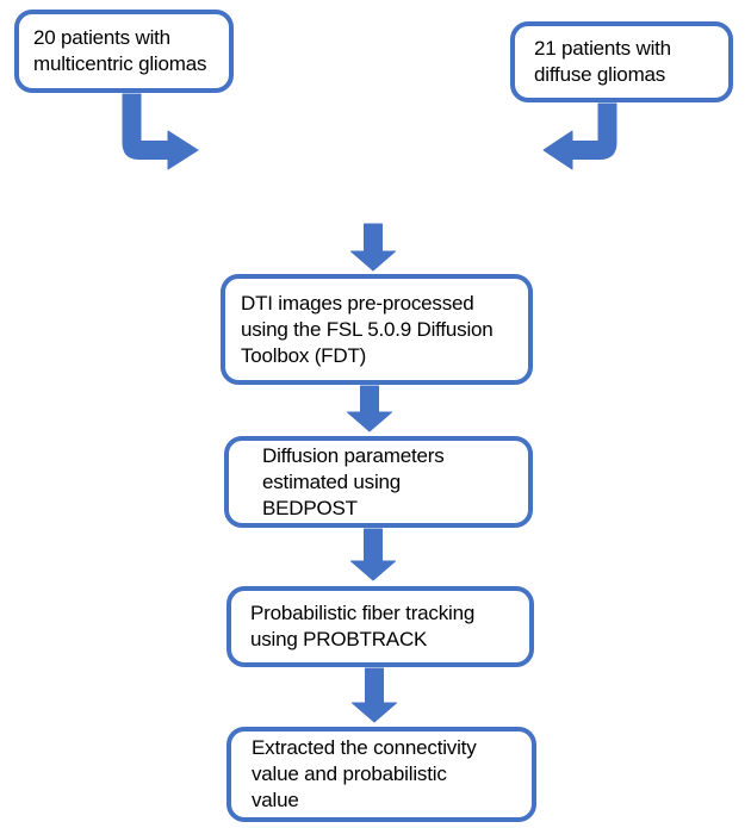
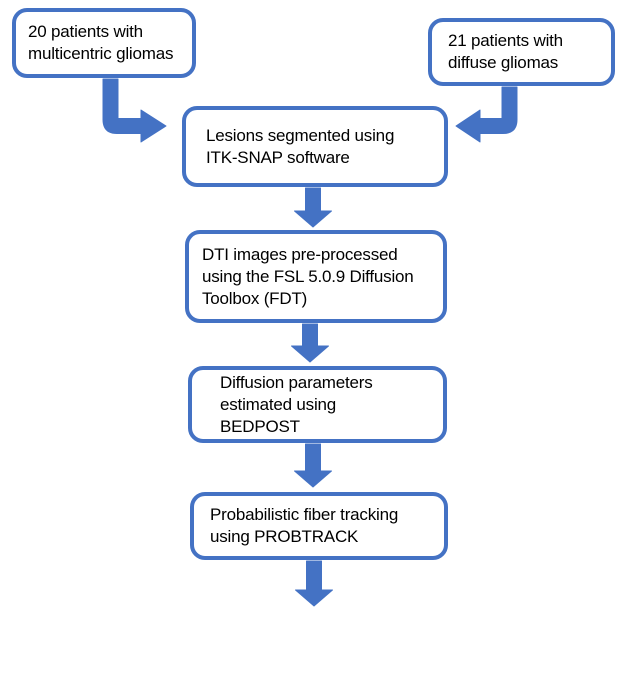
  20 patients with
  multicentric gliomas
  21 patients with
  diffuse gliomas
+ Lesions segmented using
+ ITK-SNAP software
  DTI images pre-processed
  using the FSL 5.0.9 Diffusion
  Toolbox (FDT)
  Diffusion parameters
  estimated using
  BEDPOST
  Probabilistic fiber tracking
  using PROBTRACK
- Extracted the connectivity
- value and probabilistic
- value
